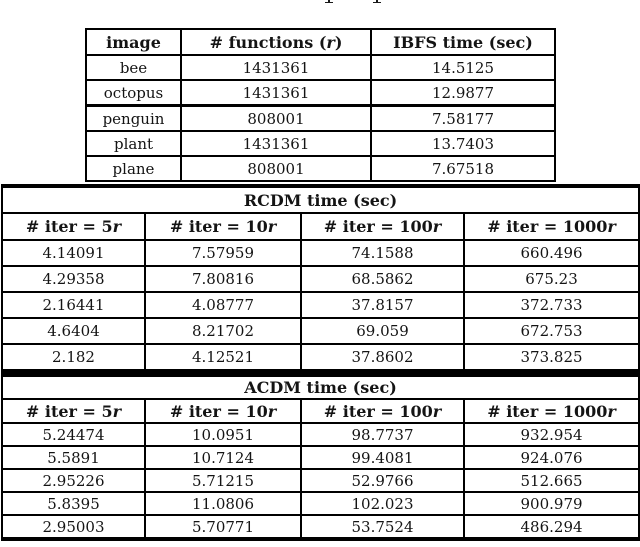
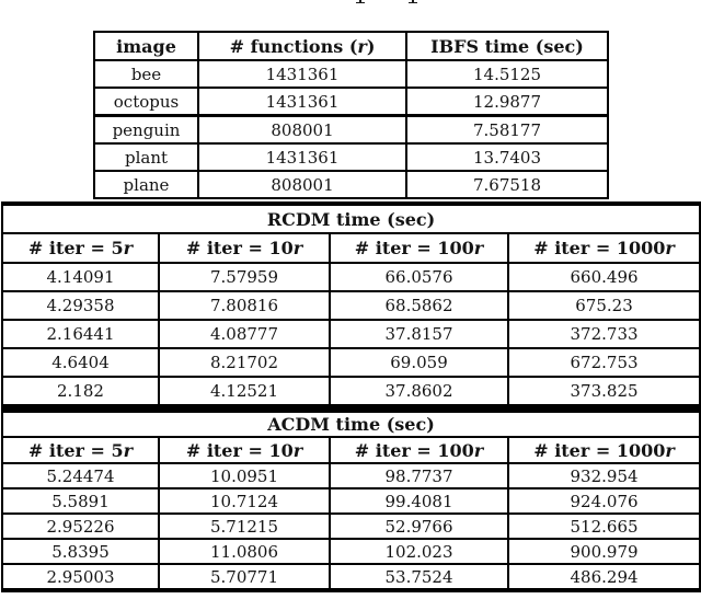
  image	# functions (r)	IBFS time (sec)
  bee	1431361	14.5125
  octopus	1431361	12.9877
  penguin	808001	7.58177
  plant	1431361	13.7403
  plane	808001	7.67518
  RCDM time (sec)
  # iter = 5r	# iter = 10r	# iter = 100r	# iter = 1000r
- 4.14091	7.57959	74.1588	660.496
+ 4.14091	7.57959	66.0576	660.496
  4.29358	7.80816	68.5862	675.23
  2.16441	4.08777	37.8157	372.733
  4.6404	8.21702	69.059	672.753
  2.182	4.12521	37.8602	373.825
  ACDM time (sec)
  # iter = 5r	# iter = 10r	# iter = 100r	# iter = 1000r
  5.24474	10.0951	98.7737	932.954
  5.5891	10.7124	99.4081	924.076
  2.95226	5.71215	52.9766	512.665
  5.8395	11.0806	102.023	900.979
  2.95003	5.70771	53.7524	486.294
